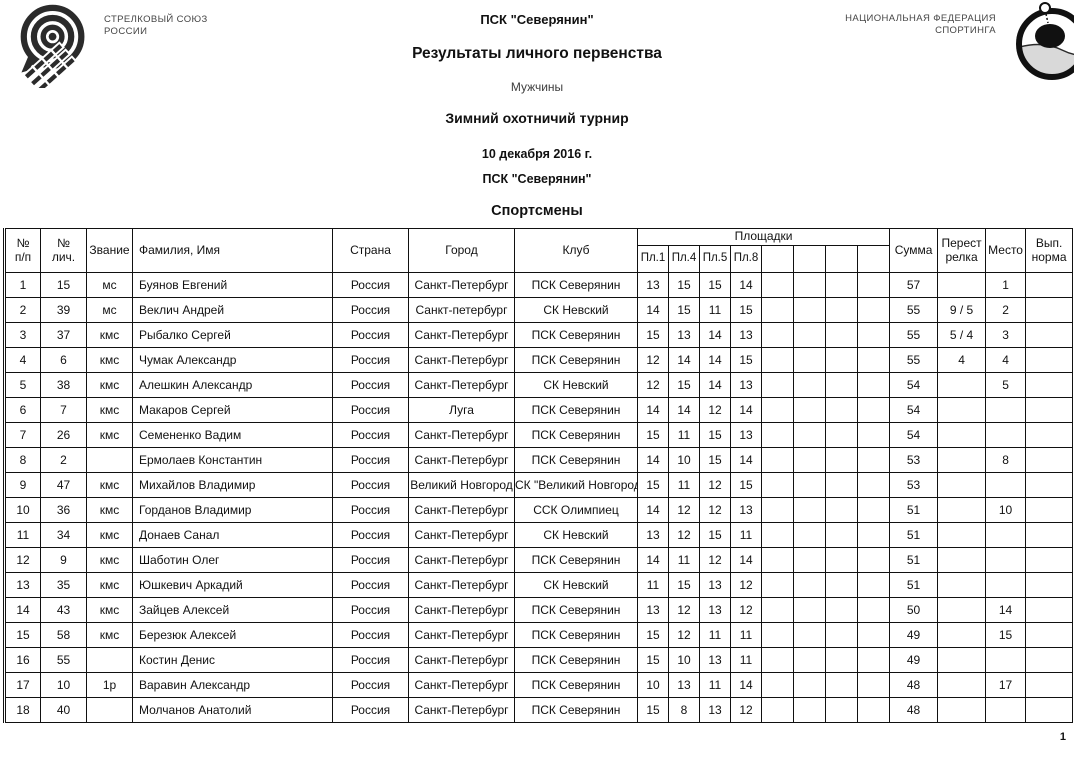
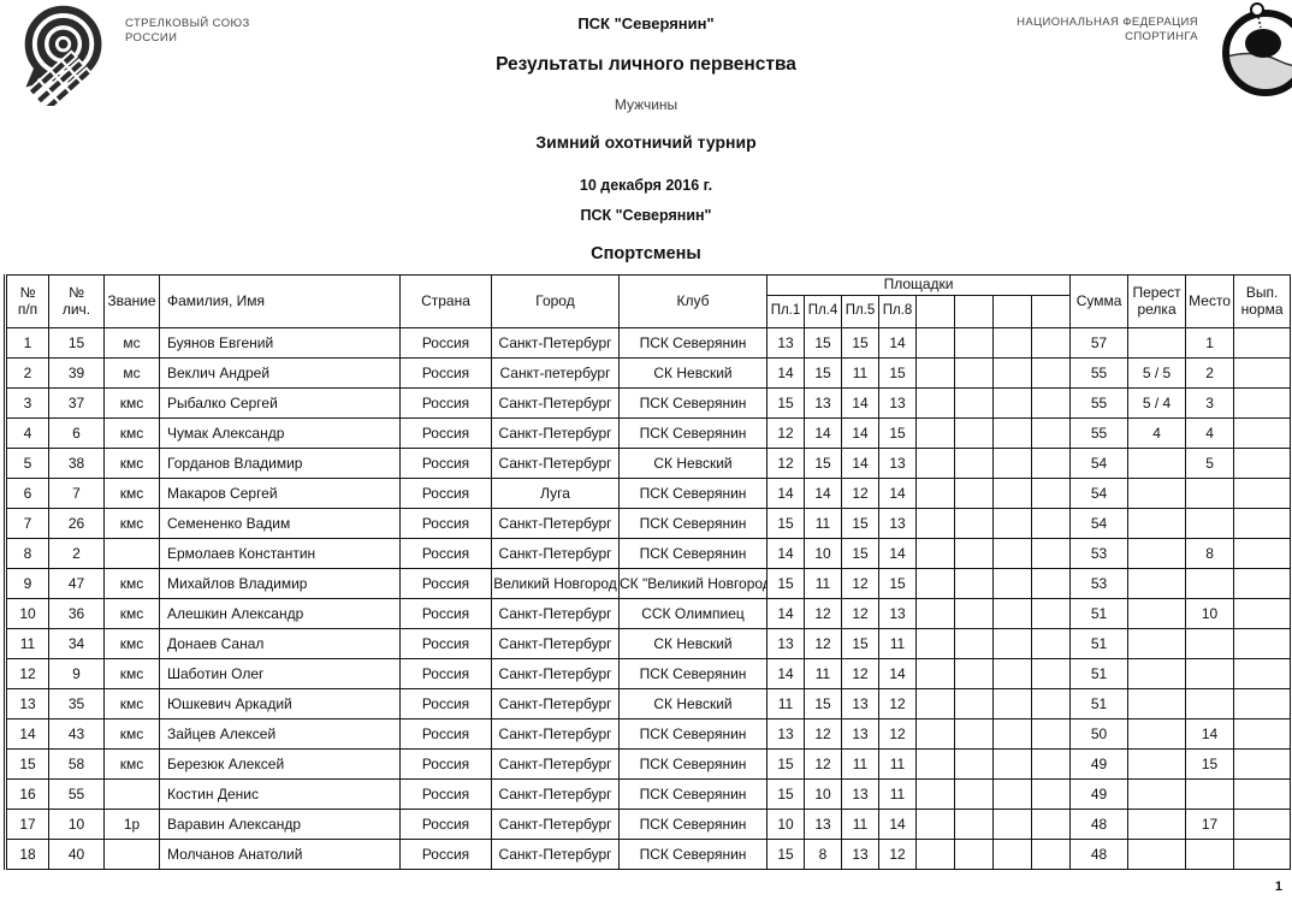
  СТРЕЛКОВЫЙ СОЮЗ
  РОССИИ
  НАЦИОНАЛЬНАЯ ФЕДЕРАЦИЯ
  СПОРТИНГА
  ПСК "Северянин"
  Результаты личного первенства
  Мужчины
  Зимний охотничий турнир
  10 декабря 2016 г.
  ПСК "Северянин"
  Спортсмены
  № п/п	№ лич.	Звание	Фамилия, Имя	Страна	Город	Клуб	Площадки	Сумма	Перест релка	Место	Вып. норма
  Пл.1	Пл.4	Пл.5	Пл.8
  1	15	мс	Буянов Евгений	Россия	Санкт-Петербург	ПСК Северянин	13	15	15	14					57		1
- 2	39	мс	Веклич Андрей	Россия	Санкт-петербург	СК Невский	14	15	11	15					55	9 / 5	2
+ 2	39	мс	Веклич Андрей	Россия	Санкт-петербург	СК Невский	14	15	11	15					55	5 / 5	2
  3	37	кмс	Рыбалко Сергей	Россия	Санкт-Петербург	ПСК Северянин	15	13	14	13					55	5 / 4	3
  4	6	кмс	Чумак Александр	Россия	Санкт-Петербург	ПСК Северянин	12	14	14	15					55	4	4
- 5	38	кмс	Алешкин Александр	Россия	Санкт-Петербург	СК Невский	12	15	14	13					54		5
+ 5	38	кмс	Горданов Владимир	Россия	Санкт-Петербург	СК Невский	12	15	14	13					54		5
  6	7	кмс	Макаров Сергей	Россия	Луга	ПСК Северянин	14	14	12	14					54
  7	26	кмс	Семененко Вадим	Россия	Санкт-Петербург	ПСК Северянин	15	11	15	13					54
  8	2		Ермолаев Константин	Россия	Санкт-Петербург	ПСК Северянин	14	10	15	14					53		8
  9	47	кмс	Михайлов Владимир	Россия	Великий Новгород	СК "Великий Новгород	15	11	12	15					53
- 10	36	кмс	Горданов Владимир	Россия	Санкт-Петербург	ССК Олимпиец	14	12	12	13					51		10
+ 10	36	кмс	Алешкин Александр	Россия	Санкт-Петербург	ССК Олимпиец	14	12	12	13					51		10
  11	34	кмс	Донаев Санал	Россия	Санкт-Петербург	СК Невский	13	12	15	11					51
  12	9	кмс	Шаботин Олег	Россия	Санкт-Петербург	ПСК Северянин	14	11	12	14					51
  13	35	кмс	Юшкевич Аркадий	Россия	Санкт-Петербург	СК Невский	11	15	13	12					51
  14	43	кмс	Зайцев Алексей	Россия	Санкт-Петербург	ПСК Северянин	13	12	13	12					50		14
  15	58	кмс	Березюк Алексей	Россия	Санкт-Петербург	ПСК Северянин	15	12	11	11					49		15
  16	55		Костин Денис	Россия	Санкт-Петербург	ПСК Северянин	15	10	13	11					49
  17	10	1р	Варавин Александр	Россия	Санкт-Петербург	ПСК Северянин	10	13	11	14					48		17
  18	40		Молчанов Анатолий	Россия	Санкт-Петербург	ПСК Северянин	15	8	13	12					48
  1
